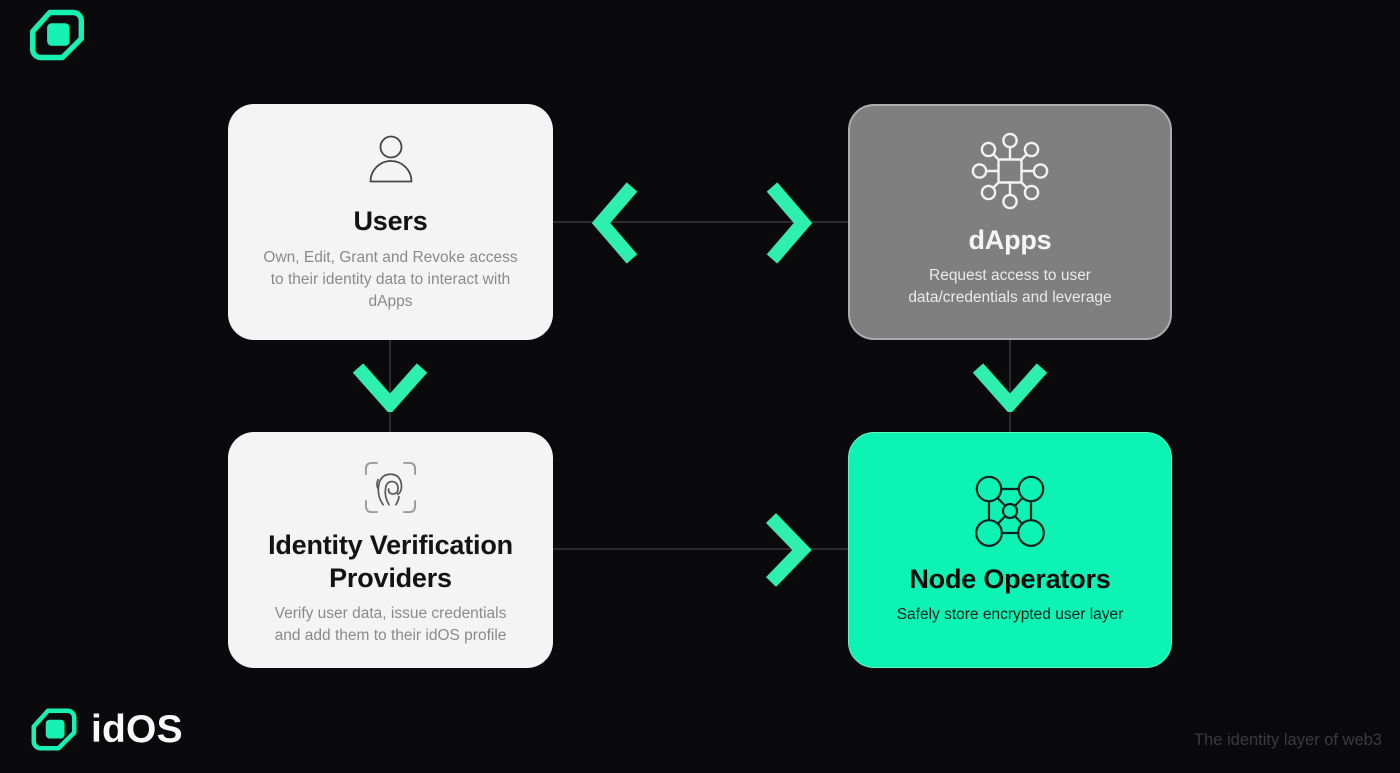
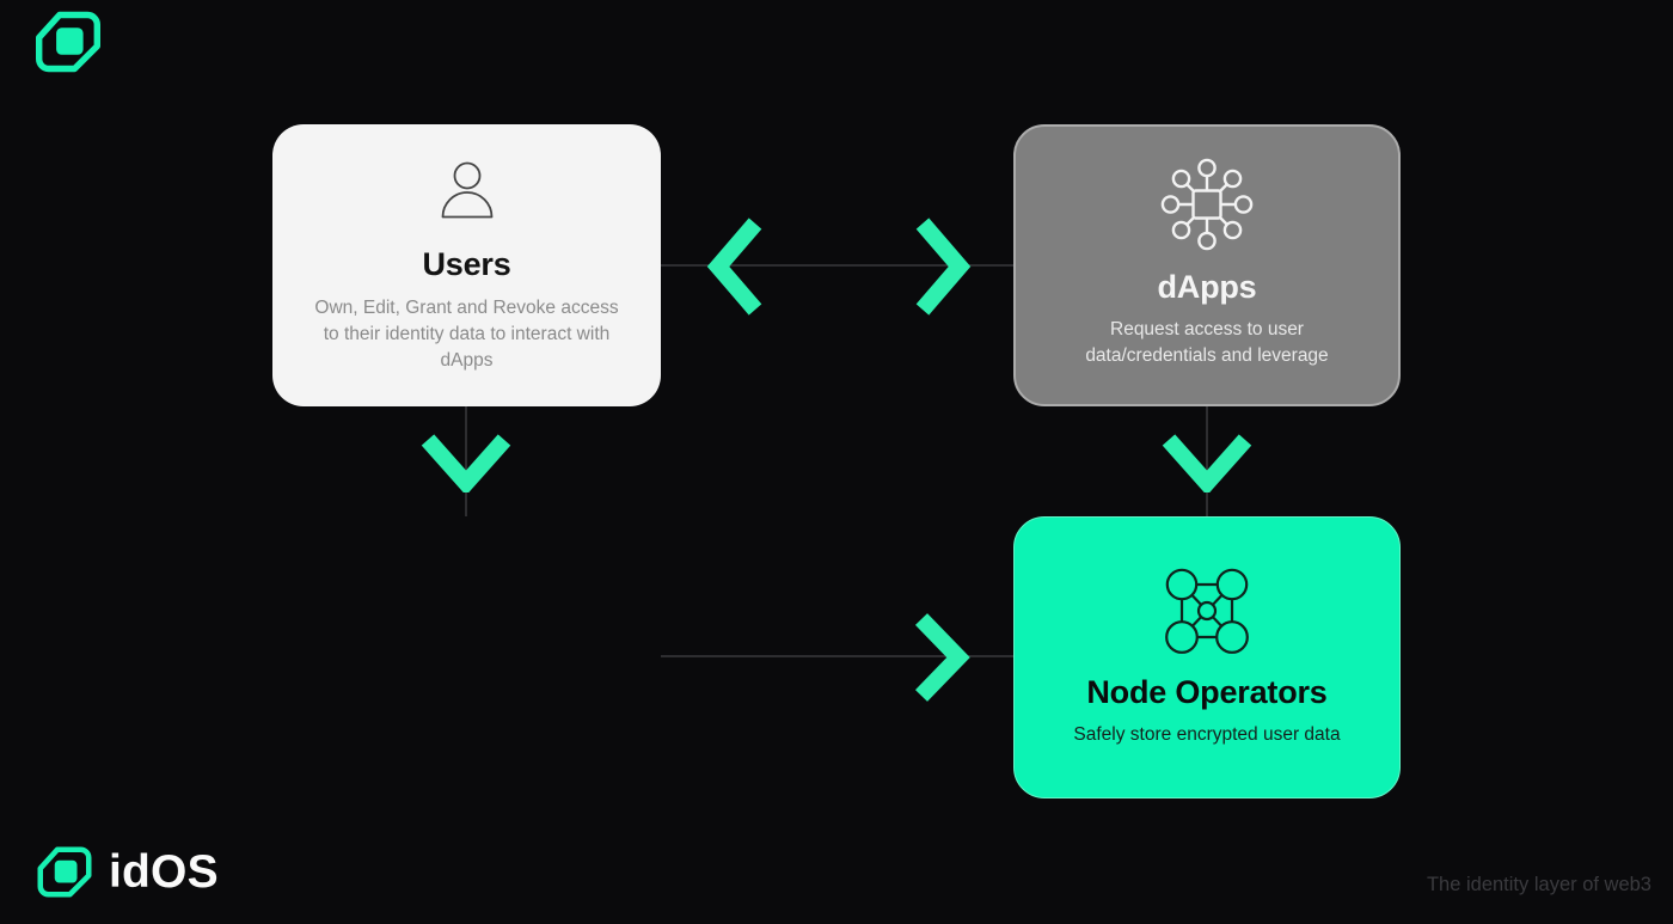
  Users
  Own, Edit, Grant and Revoke access
  to their identity data to interact with
  dApps
  dApps
  Request access to user
  data/credentials and leverage
- Identity Verification
- Providers
- Verify user data, issue credentials
- and add them to their idOS profile
  Node Operators
- Safely store encrypted user layer
+ Safely store encrypted user data
  idOS
  The identity layer of web3
